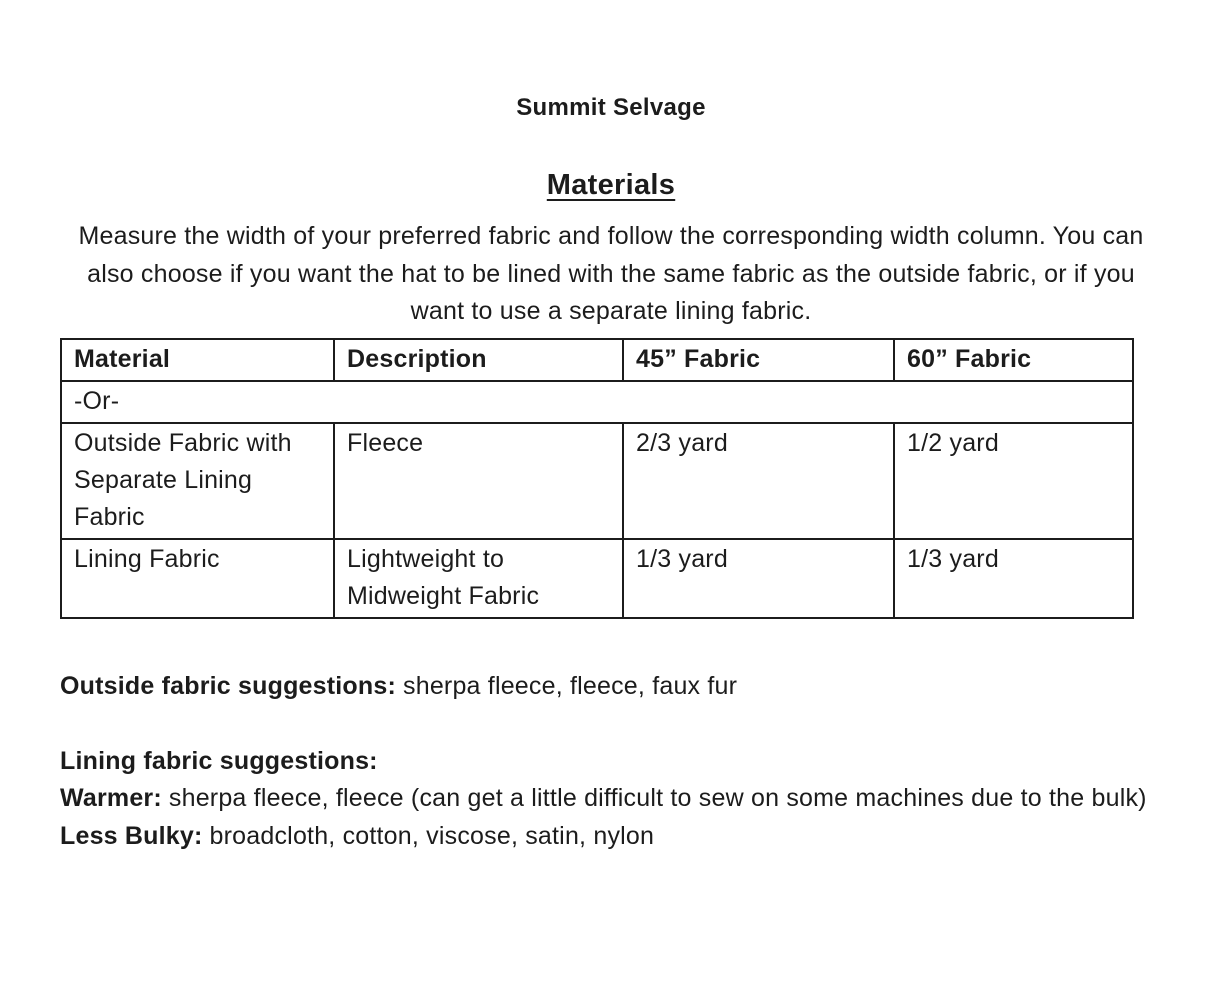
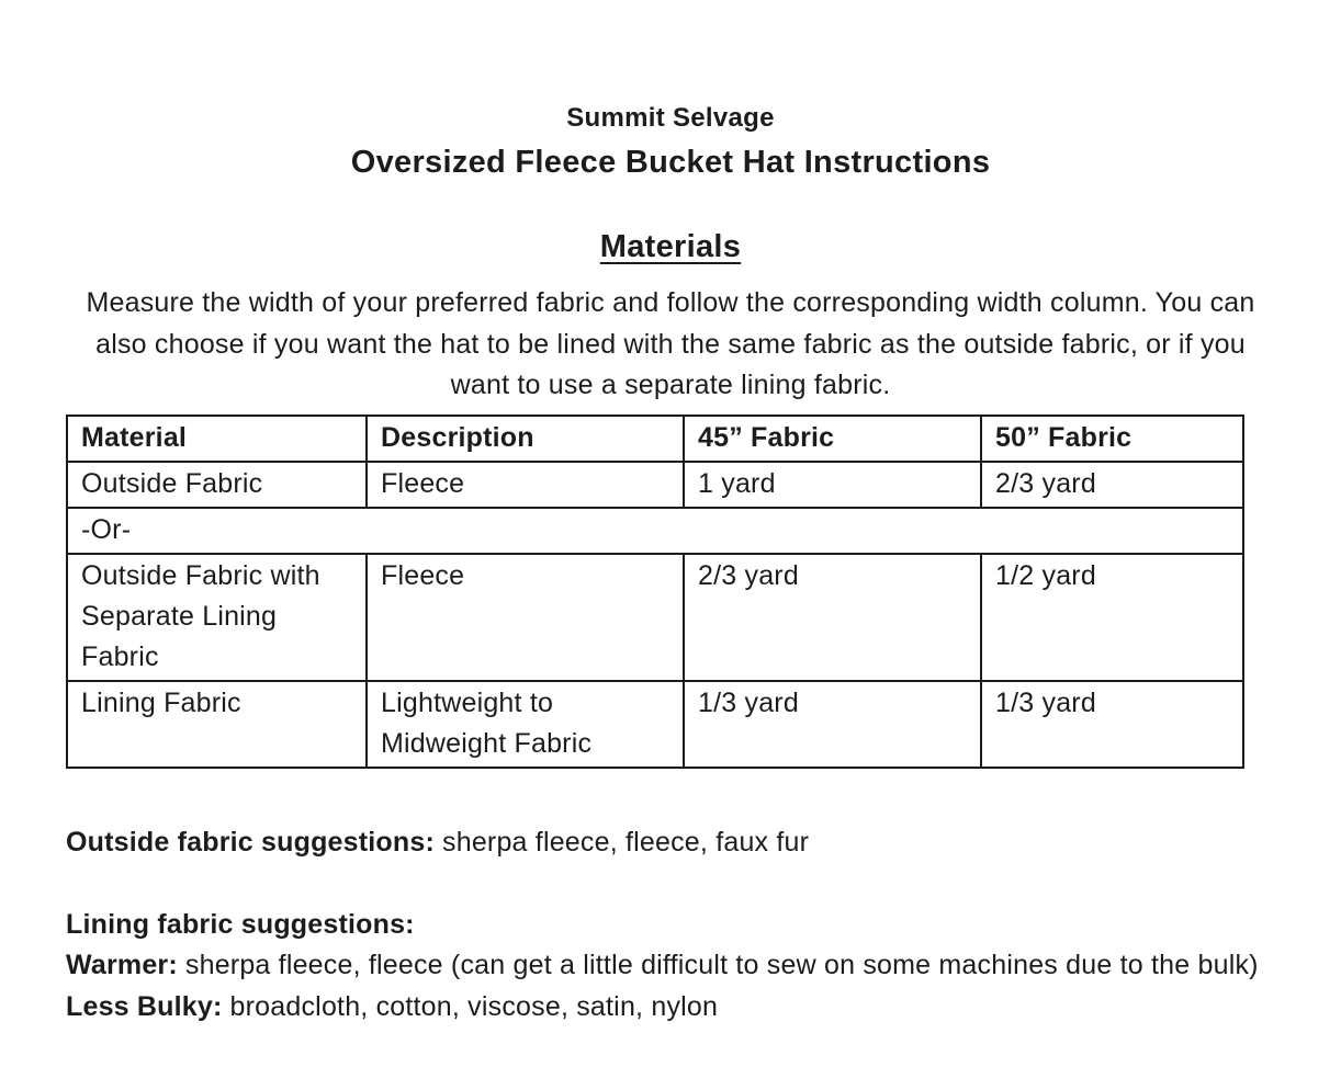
  Summit Selvage
+ Oversized Fleece Bucket Hat Instructions
  Materials
  Measure the width of your preferred fabric and follow the corresponding width column. You can also choose if you want the hat to be lined with the same fabric as the outside fabric, or if you want to use a separate lining fabric.
- Material	Description	45” Fabric	60” Fabric
+ Material	Description	45” Fabric	50” Fabric
+ Outside Fabric	Fleece	1 yard	2/3 yard
  -Or-
  Outside Fabric with Separate Lining Fabric	Fleece	2/3 yard	1/2 yard
  Lining Fabric	Lightweight to Midweight Fabric	1/3 yard	1/3 yard
  Outside fabric suggestions: sherpa fleece, fleece, faux fur
  Lining fabric suggestions:
  Warmer: sherpa fleece, fleece (can get a little difficult to sew on some machines due to the bulk)
  Less Bulky: broadcloth, cotton, viscose, satin, nylon
